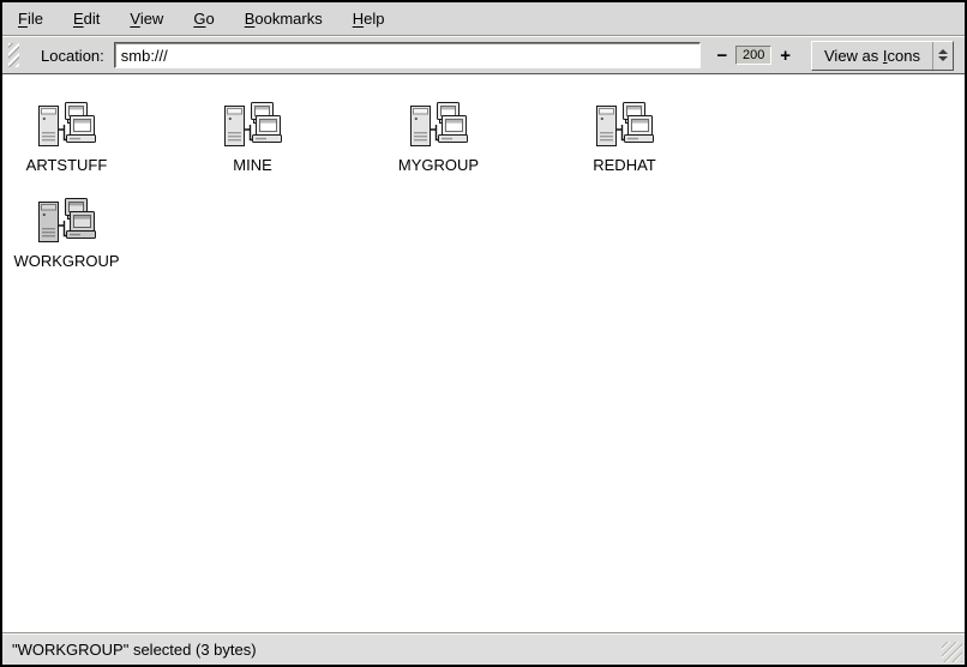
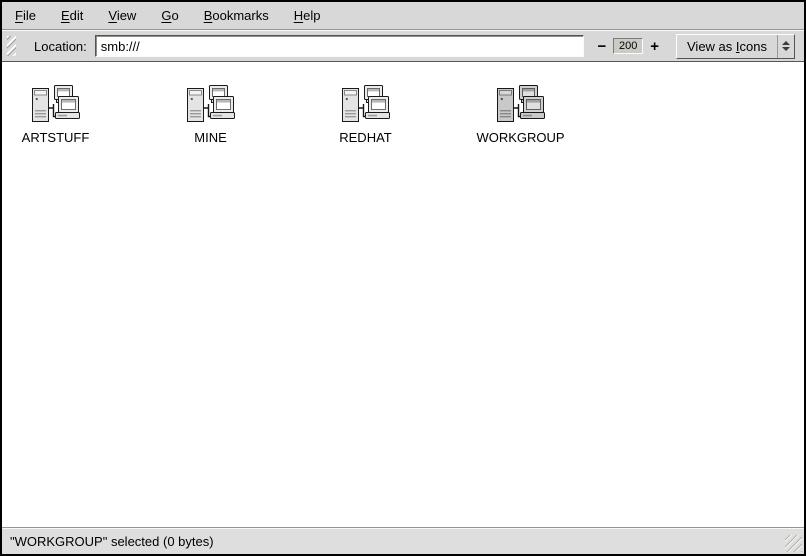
  File
  Edit
  View
  Go
  Bookmarks
  Help
  Location:
  smb:///
  −
  200
  +
  View as Icons
  ARTSTUFF
  MINE
- MYGROUP
  REDHAT
  WORKGROUP
- "WORKGROUP" selected (3 bytes)
+ "WORKGROUP" selected (0 bytes)
